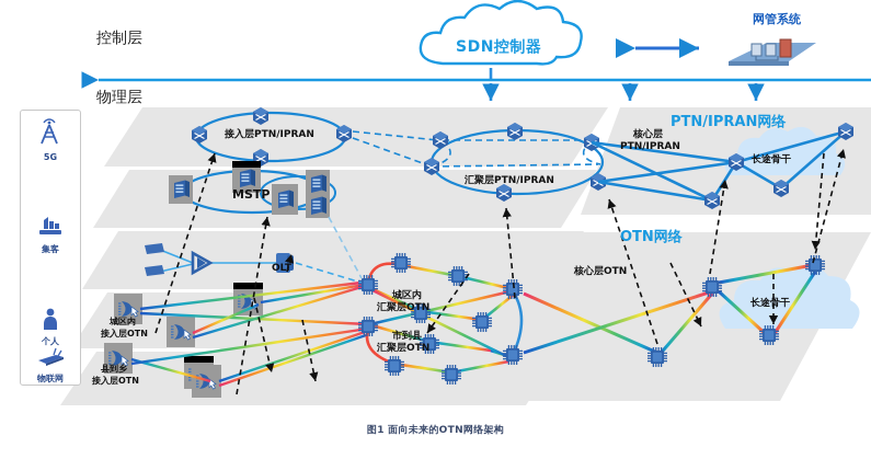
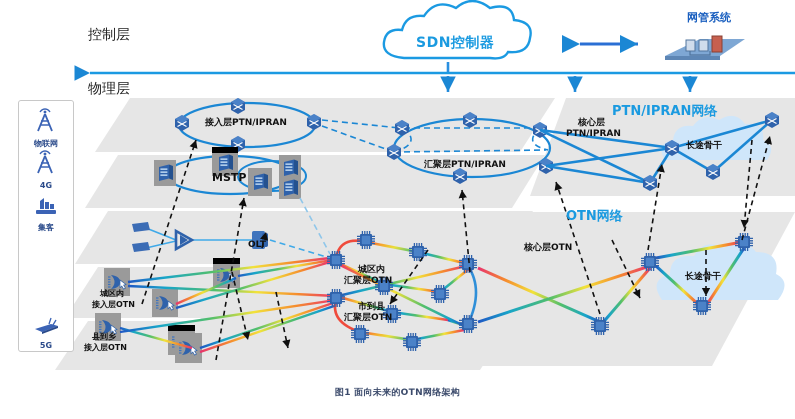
  控制层
  物理层
  SDN控制器
  网管系统
  PTN/IPRAN网络
  OTN网络
  接入层PTN/IPRAN
  MSTP
  汇聚层PTN/IPRAN
  核心层
  PTN/IPRAN
  长途骨干
  OLT
  城区内
  接入层OTN
  县到乡
  接入层OTN
  城区内
  汇聚层OTN
  市到县
  汇聚层OTN
  核心层OTN
  长途骨干
- 5G
+ 物联网
+ 4G
  集客
- 个人
- 物联网
+ 5G
  图1 面向未来的OTN网络架构
